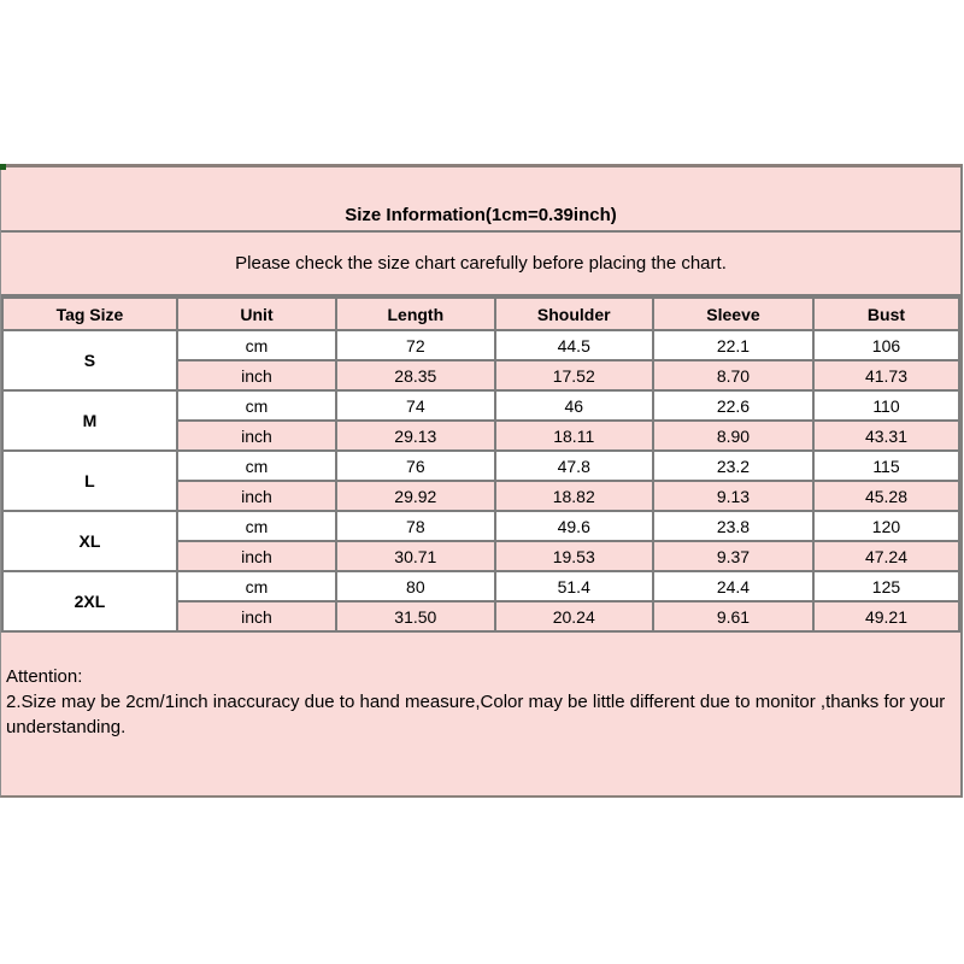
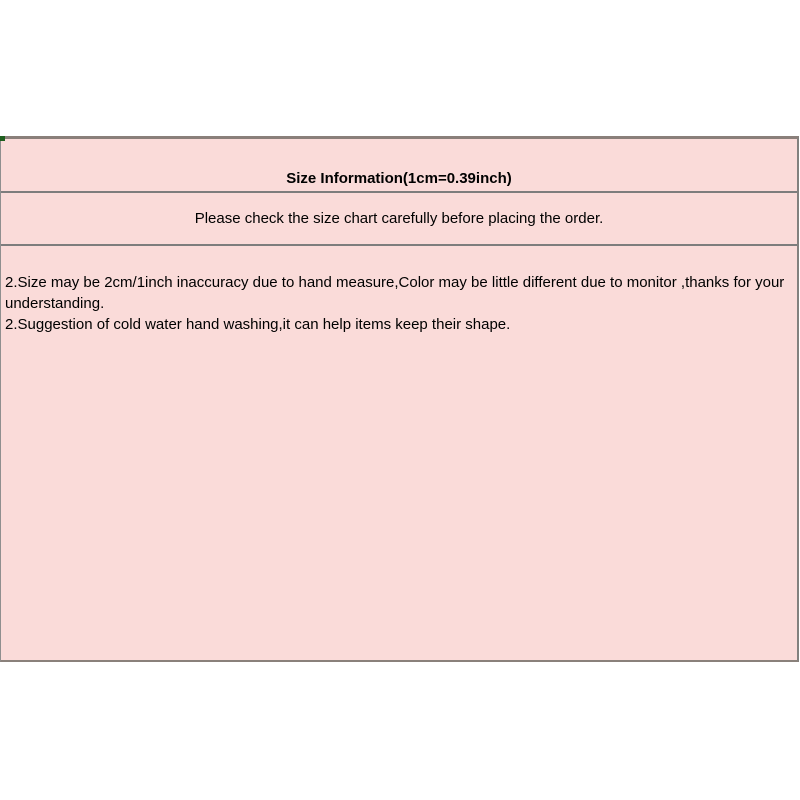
  Size Information(1cm=0.39inch)
- Please check the size chart carefully before placing the chart.
+ Please check the size chart carefully before placing the order.
- Tag Size	Unit	Length	Shoulder	Sleeve	Bust
- S	cm	72	44.5	22.1	106
- inch	28.35	17.52	8.70	41.73
- M	cm	74	46	22.6	110
- inch	29.13	18.11	8.90	43.31
- L	cm	76	47.8	23.2	115
- inch	29.92	18.82	9.13	45.28
- XL	cm	78	49.6	23.8	120
- inch	30.71	19.53	9.37	47.24
- 2XL	cm	80	51.4	24.4	125
- inch	31.50	20.24	9.61	49.21
- Attention:
  2.Size may be 2cm/1inch inaccuracy due to hand measure,Color may be little different due to monitor ,thanks for your understanding.
+ 2.Suggestion of cold water hand washing,it can help items keep their shape.
